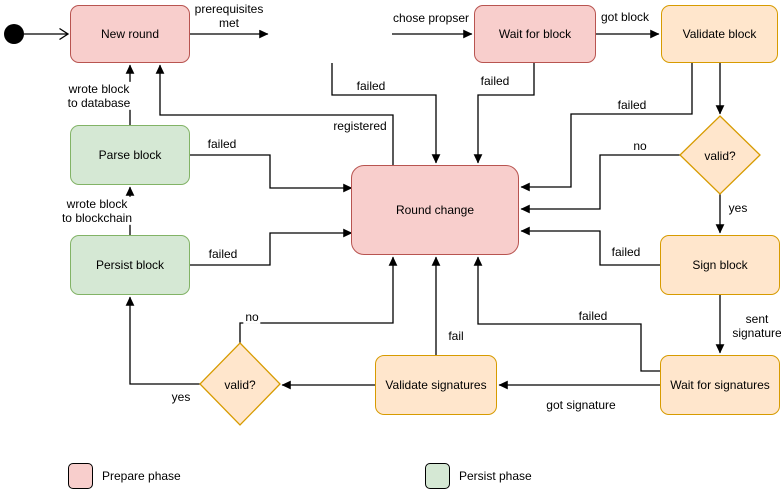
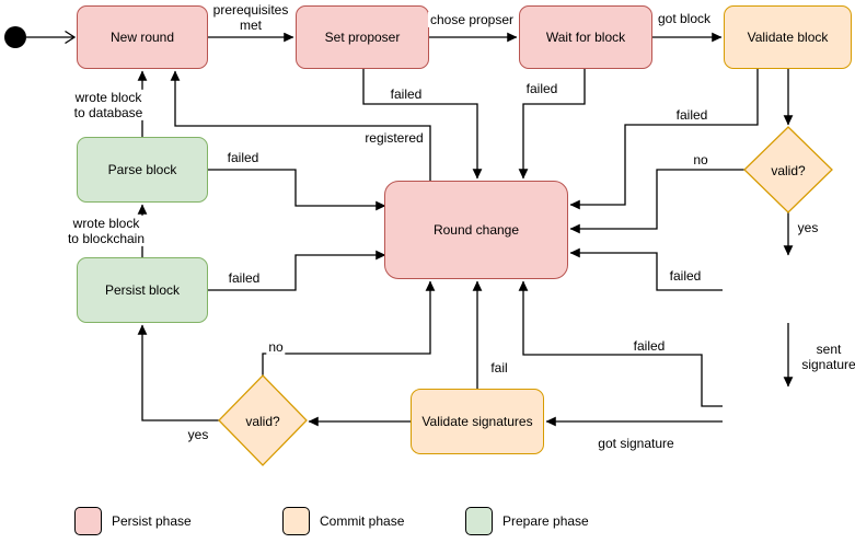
  New round
+ Set proposer
  Wait for block
  Validate block
  Round change
- Sign block
- Wait for signatures
  Validate signatures
  Parse block
  Persist block
  valid?
  valid?
  prerequisites
  met
  chose propser
  got block
  failed
  failed
  failed
  registered
  no
  yes
  failed
  sent
  signature
  failed
  got signature
  fail
  no
  yes
  wrote block
  to blockchain
  wrote block
  to database
  failed
  failed
- Prepare phase
+ Persist phase
+ Commit phase
- Persist phase
+ Prepare phase
